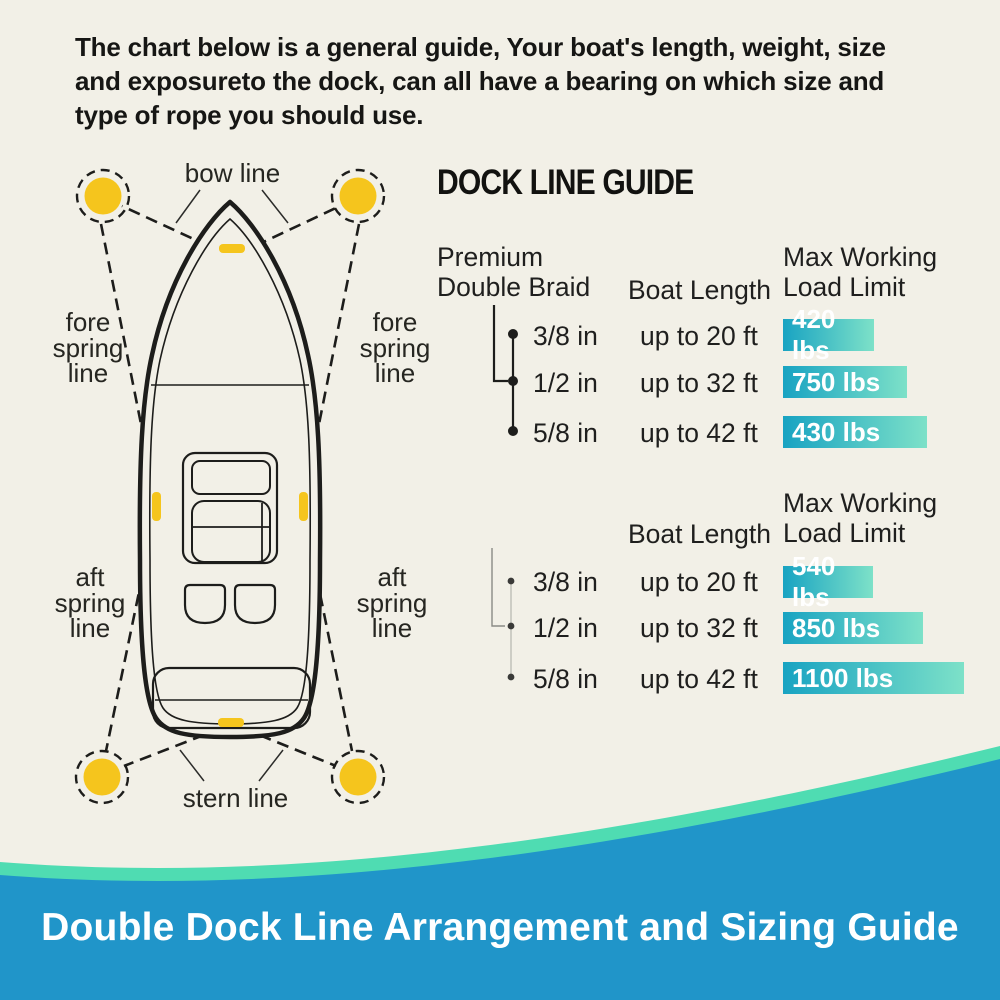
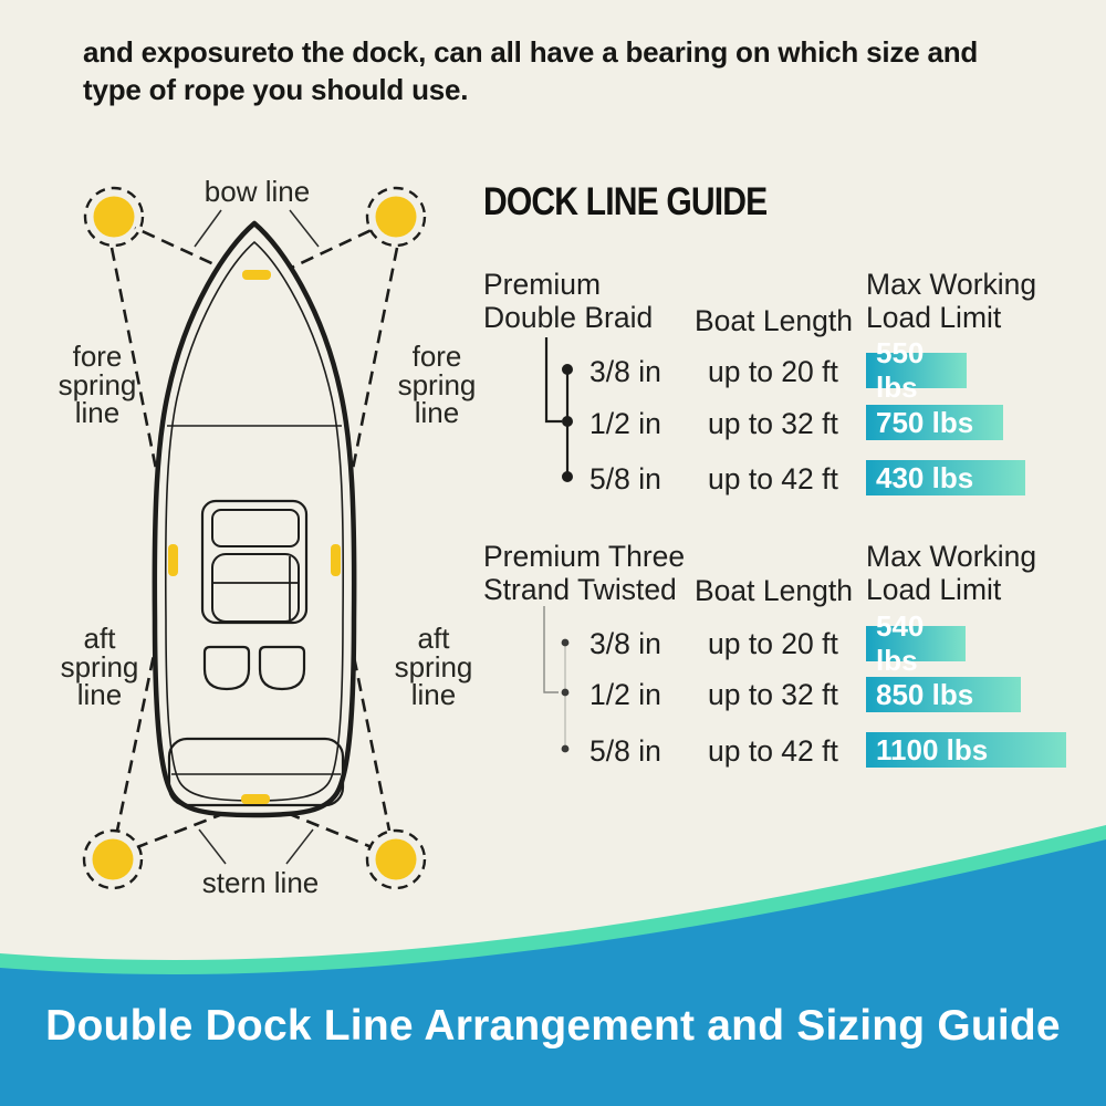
- The chart below is a general guide, Your boat's length, weight, size
  and exposureto the dock, can all have a bearing on which size and
  type of rope you should use.
  bow line
  fore
  spring
  line
  fore
  spring
  line
  aft
  spring
  line
  aft
  spring
  line
  stern line
  DOCK LINE GUIDE
  Premium
  Double Braid
  Boat Length
  Max Working
  Load Limit
  3/8 in
  up to 20 ft
- 420 lbs
+ 550 lbs
  1/2 in
  up to 32 ft
  750 lbs
  5/8 in
  up to 42 ft
  430 lbs
+ Premium Three
+ Strand Twisted
  Boat Length
  Max Working
  Load Limit
  3/8 in
  up to 20 ft
  540 lbs
  1/2 in
  up to 32 ft
  850 lbs
  5/8 in
  up to 42 ft
  1100 lbs
  Double Dock Line Arrangement and Sizing Guide
